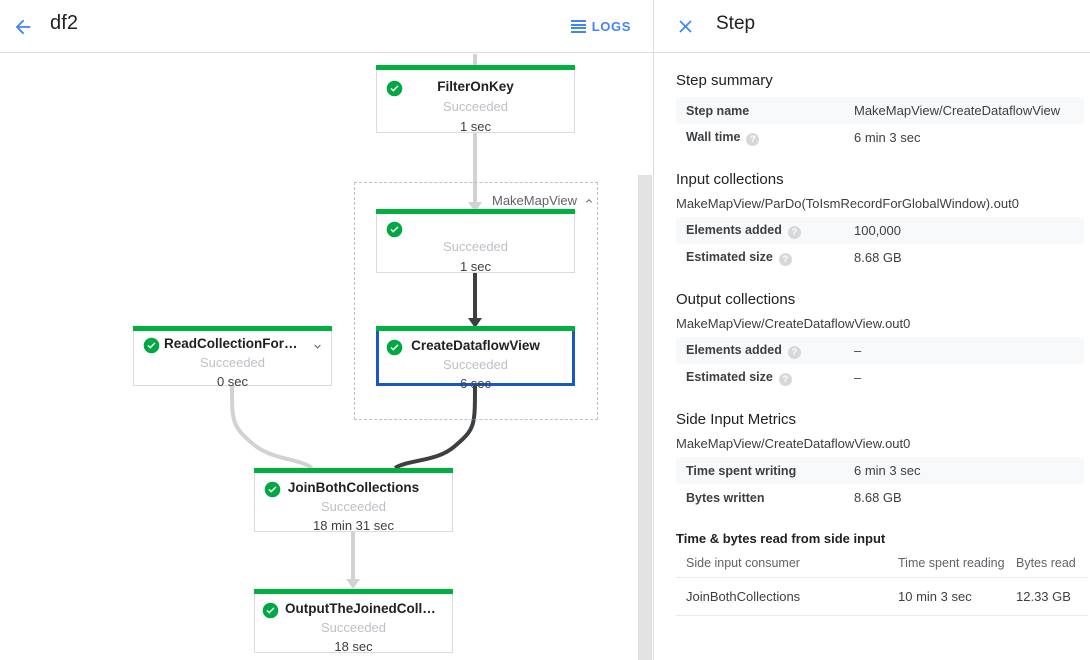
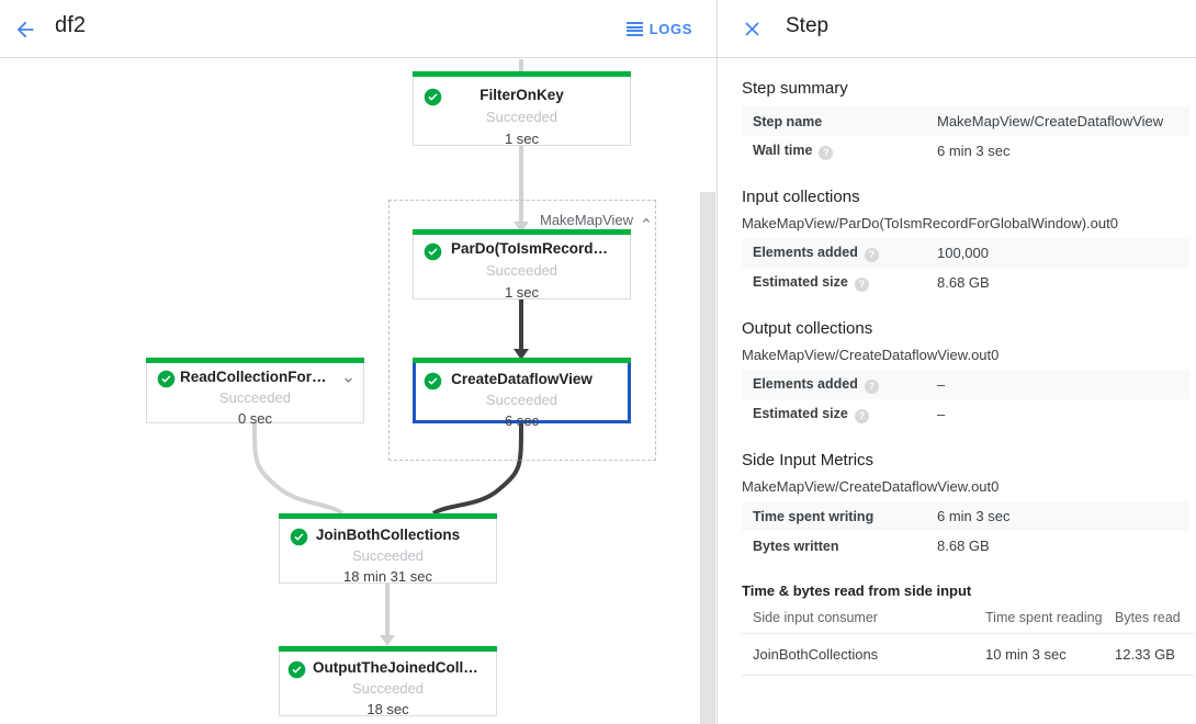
  df2
  LOGS
  MakeMapView
  FilterOnKey
  Succeeded
  1 sec
+ ParDo(ToIsmRecordFor…
  Succeeded
  1 sec
  CreateDataflowView
  Succeeded
  6 sec
  ReadCollectionForJoin
  Succeeded
  0 sec
  JoinBothCollections
  Succeeded
  18 min 31 sec
  OutputTheJoinedCollec…
  Succeeded
  18 sec
  Step
  Step summary
  Step name	MakeMapView/CreateDataflowView
  Wall time ?	6 min 3 sec
  Input collections
  MakeMapView/ParDo(ToIsmRecordForGlobalWindow).out0
  Elements added ?	100,000
  Estimated size ?	8.68 GB
  Output collections
  MakeMapView/CreateDataflowView.out0
  Elements added ?	–
  Estimated size ?	–
  Side Input Metrics
  MakeMapView/CreateDataflowView.out0
  Time spent writing	6 min 3 sec
  Bytes written	8.68 GB
  Time & bytes read from side input
  Side input consumer	Time spent reading	Bytes read
  JoinBothCollections	10 min 3 sec	12.33 GB
